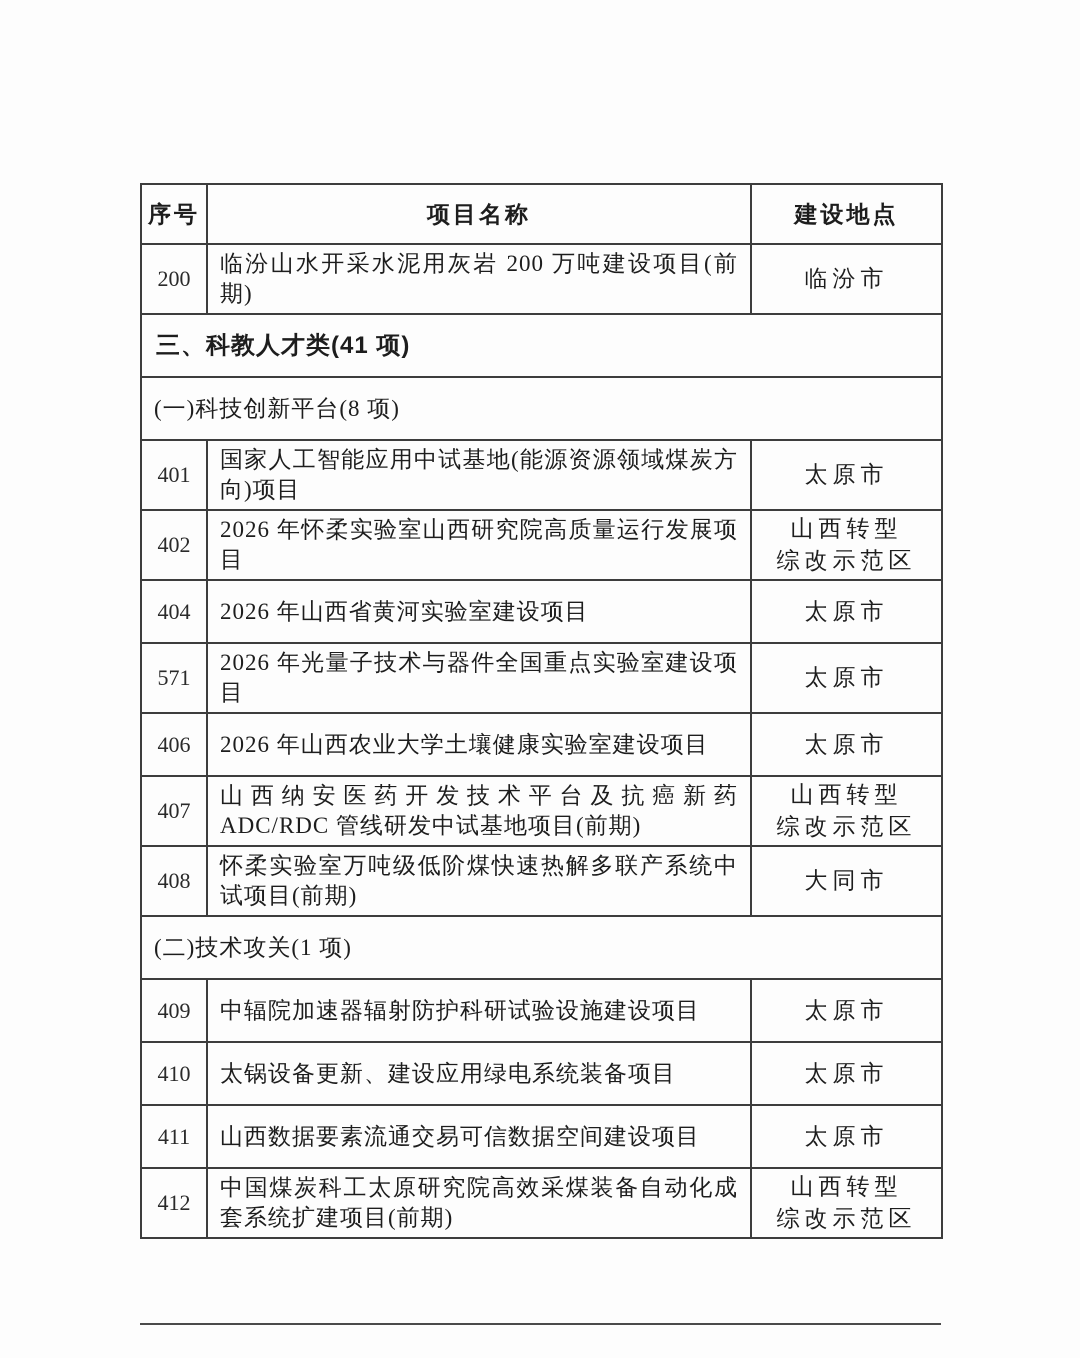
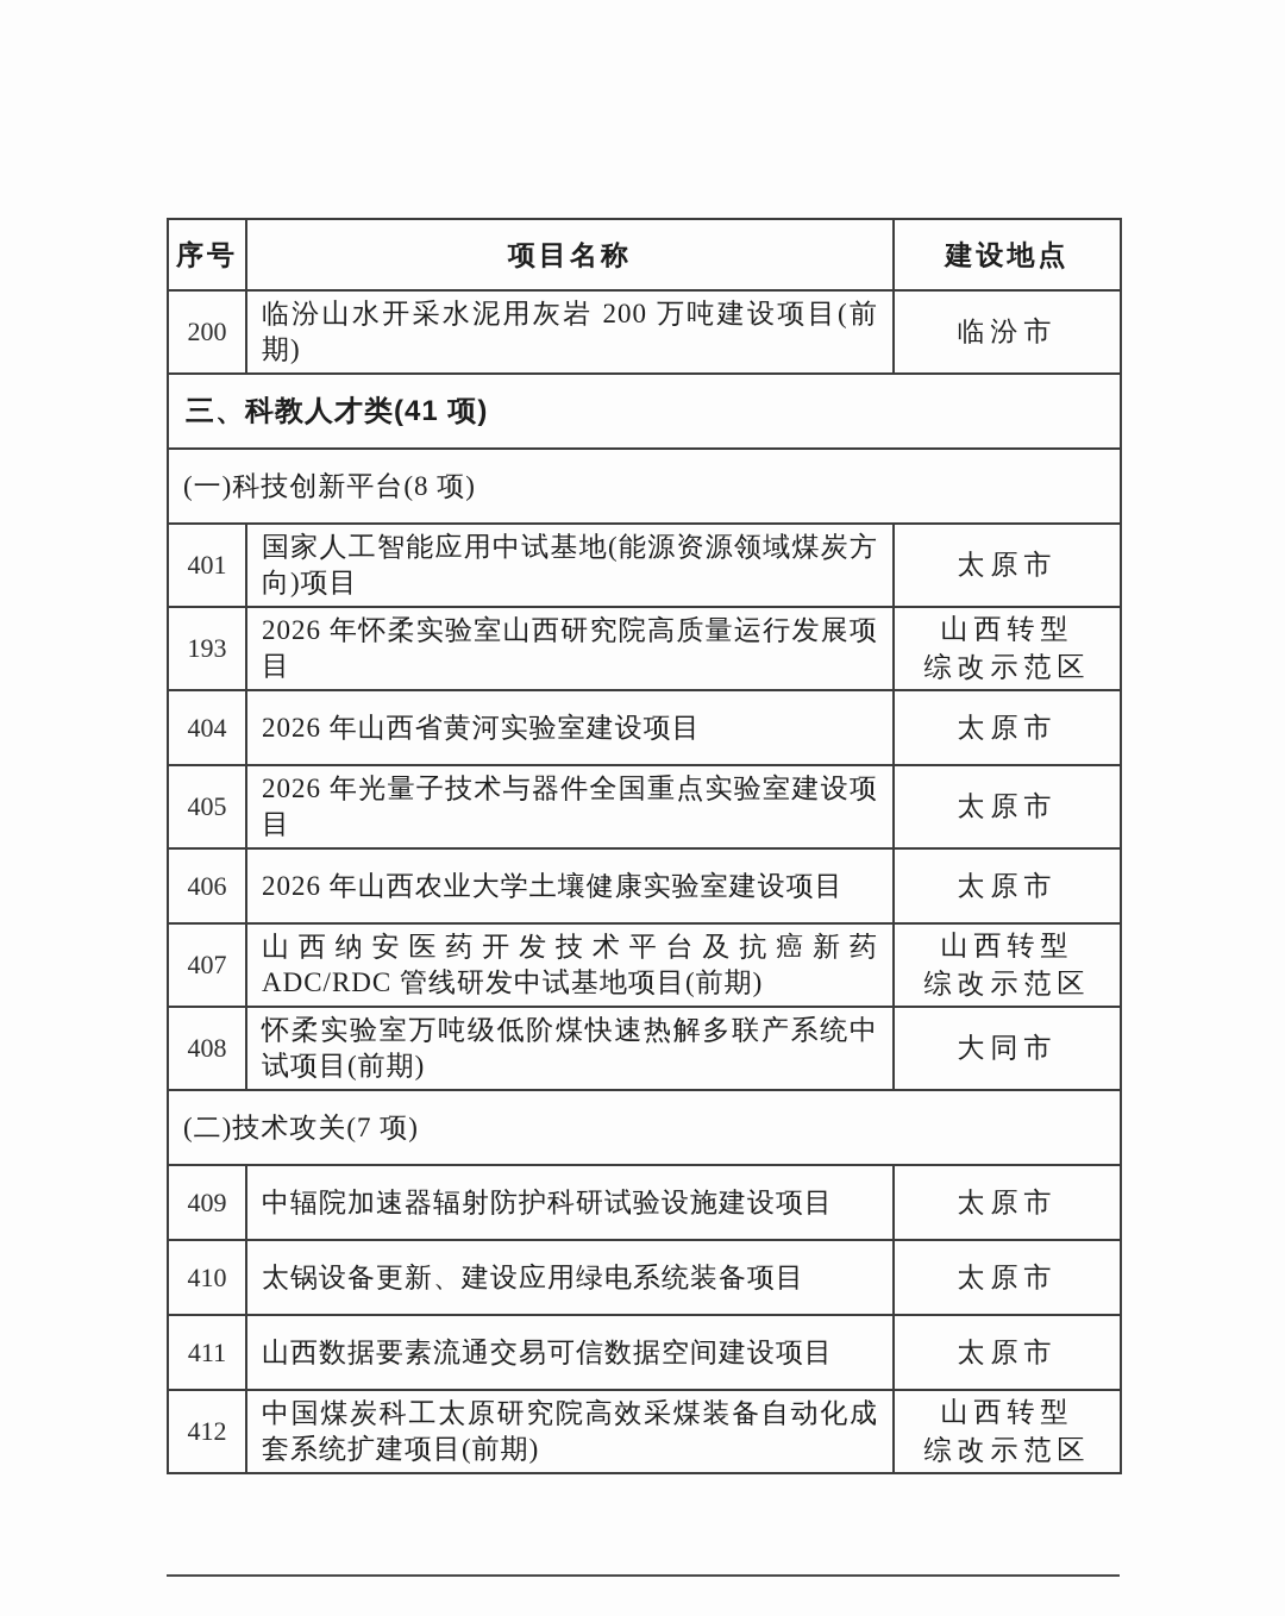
  序号	项目名称	建设地点
  200	临汾山水开采水泥用灰岩 200 万吨建设项目(前期)	临汾市
  三、科教人才类(41 项)
  (一)科技创新平台(8 项)
  401	国家人工智能应用中试基地(能源资源领域煤炭方向)项目	太原市
- 402	2026 年怀柔实验室山西研究院高质量运行发展项目	山西转型 综改示范区
+ 193	2026 年怀柔实验室山西研究院高质量运行发展项目	山西转型 综改示范区
  404	2026 年山西省黄河实验室建设项目	太原市
- 571	2026 年光量子技术与器件全国重点实验室建设项目	太原市
+ 405	2026 年光量子技术与器件全国重点实验室建设项目	太原市
  406	2026 年山西农业大学土壤健康实验室建设项目	太原市
  407	山西纳安医药开发技术平台及抗癌新药 ADC/RDC 管线研发中试基地项目(前期)	山西转型 综改示范区
  408	怀柔实验室万吨级低阶煤快速热解多联产系统中试项目(前期)	大同市
- (二)技术攻关(1 项)
+ (二)技术攻关(7 项)
  409	中辐院加速器辐射防护科研试验设施建设项目	太原市
  410	太锅设备更新、建设应用绿电系统装备项目	太原市
  411	山西数据要素流通交易可信数据空间建设项目	太原市
  412	中国煤炭科工太原研究院高效采煤装备自动化成套系统扩建项目(前期)	山西转型 综改示范区
